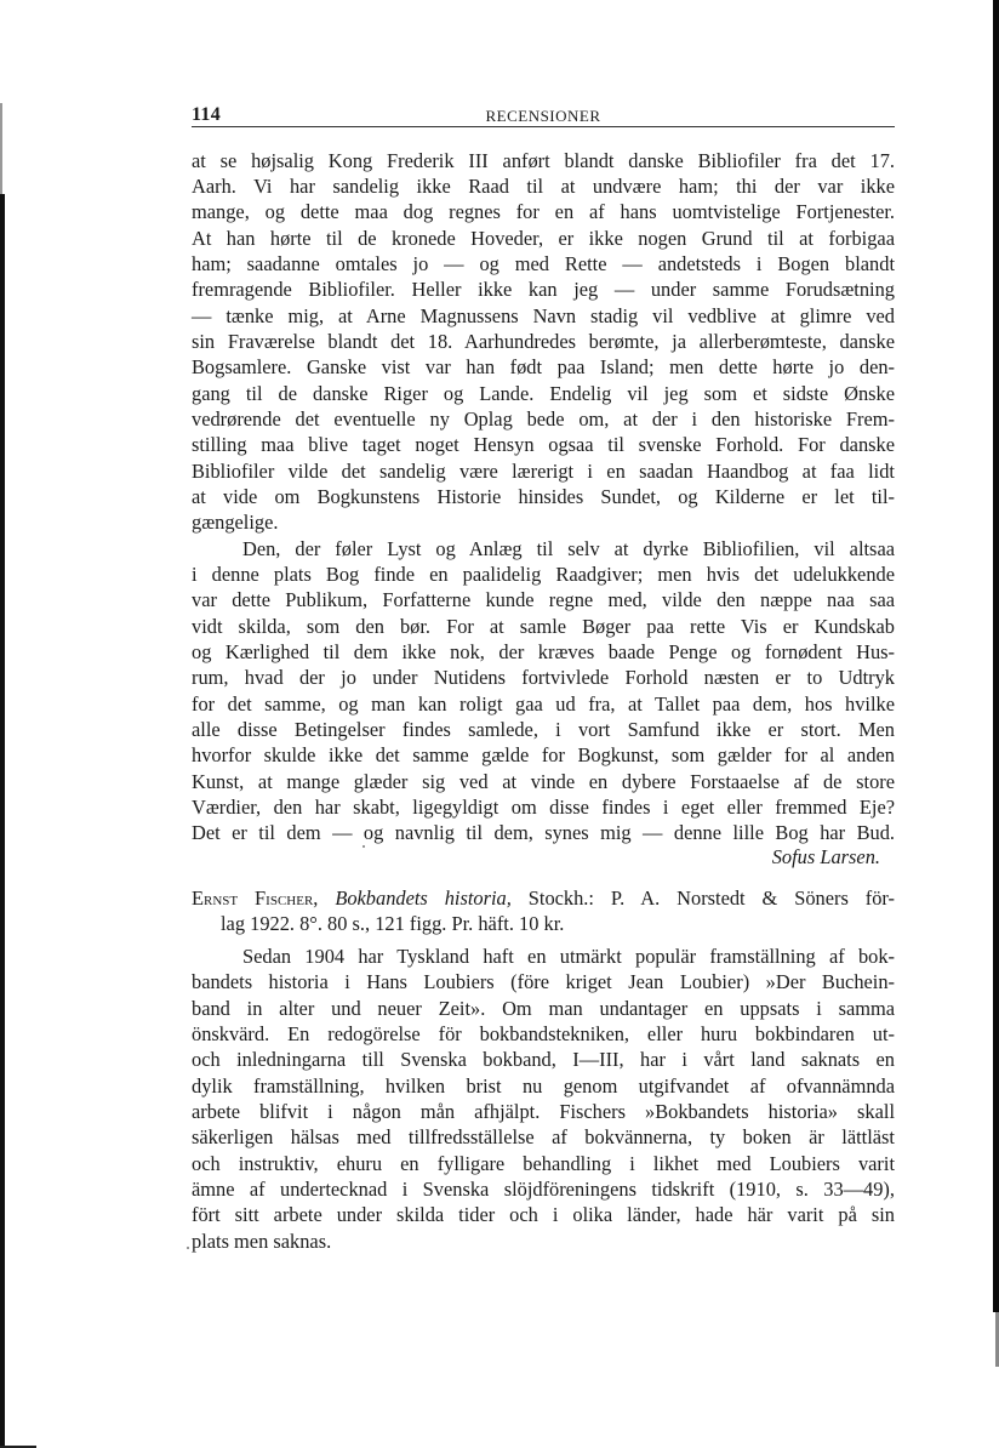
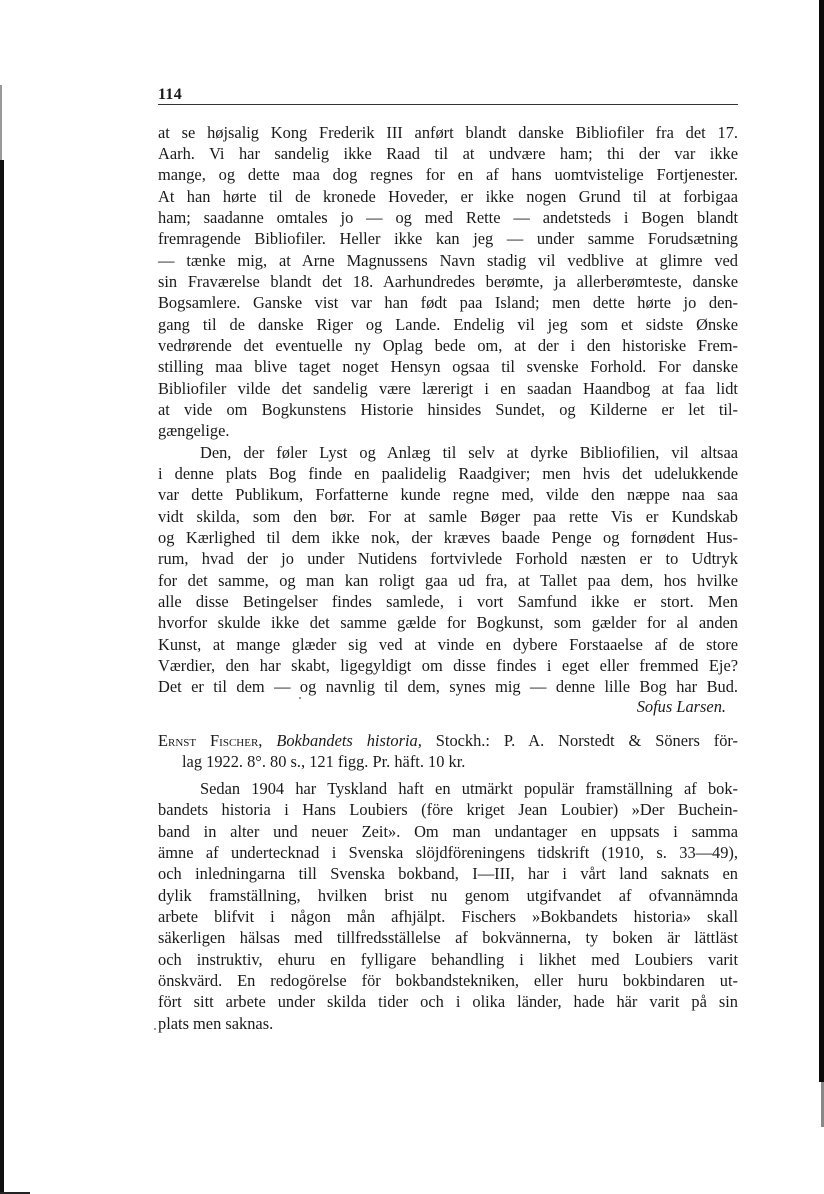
  114
- RECENSIONER
  at se højsalig Kong Frederik III anført blandt danske Bibliofiler fra det 17.
  Aarh. Vi har sandelig ikke Raad til at undvære ham; thi der var ikke
  mange, og dette maa dog regnes for en af hans uomtvistelige Fortjenester.
  At han hørte til de kronede Hoveder, er ikke nogen Grund til at forbigaa
  ham; saadanne omtales jo — og med Rette — andetsteds i Bogen blandt
  fremragende Bibliofiler. Heller ikke kan jeg — under samme Forudsætning
  — tænke mig, at Arne Magnussens Navn stadig vil vedblive at glimre ved
  sin Fraværelse blandt det 18. Aarhundredes berømte, ja allerberømteste, danske
  Bogsamlere. Ganske vist var han født paa Island; men dette hørte jo den-
  gang til de danske Riger og Lande. Endelig vil jeg som et sidste Ønske
  vedrørende det eventuelle ny Oplag bede om, at der i den historiske Frem-
  stilling maa blive taget noget Hensyn ogsaa til svenske Forhold. For danske
  Bibliofiler vilde det sandelig være lærerigt i en saadan Haandbog at faa lidt
  at vide om Bogkunstens Historie hinsides Sundet, og Kilderne er let til-
  gængelige.
  Den, der føler Lyst og Anlæg til selv at dyrke Bibliofilien, vil altsaa
  i denne plats Bog finde en paalidelig Raadgiver; men hvis det udelukkende
  var dette Publikum, Forfatterne kunde regne med, vilde den næppe naa saa
  vidt skilda, som den bør. For at samle Bøger paa rette Vis er Kundskab
  og Kærlighed til dem ikke nok, der kræves baade Penge og fornødent Hus-
  rum, hvad der jo under Nutidens fortvivlede Forhold næsten er to Udtryk
  for det samme, og man kan roligt gaa ud fra, at Tallet paa dem, hos hvilke
  alle disse Betingelser findes samlede, i vort Samfund ikke er stort. Men
  hvorfor skulde ikke det samme gælde for Bogkunst, som gælder for al anden
  Kunst, at mange glæder sig ved at vinde en dybere Forstaaelse af de store
  Værdier, den har skabt, ligegyldigt om disse findes i eget eller fremmed Eje?
  Det er til dem — og navnlig til dem, synes mig — denne lille Bog har Bud.
  Sofus Larsen.
  Ernst Fischer, Bokbandets historia, Stockh.: P. A. Norstedt & Söners för-
  lag 1922. 8°. 80 s., 121 figg. Pr. häft. 10 kr.
  Sedan 1904 har Tyskland haft en utmärkt populär framställning af bok-
  bandets historia i Hans Loubiers (före kriget Jean Loubier) »Der Buchein-
  band in alter und neuer Zeit». Om man undantager en uppsats i samma
- önskvärd. En redogörelse för bokbandstekniken, eller huru bokbindaren ut-
+ ämne af undertecknad i Svenska slöjdföreningens tidskrift (1910, s. 33—49),
  och inledningarna till Svenska bokband, I—III, har i vårt land saknats en
  dylik framställning, hvilken brist nu genom utgifvandet af ofvannämnda
  arbete blifvit i någon mån afhjälpt. Fischers »Bokbandets historia» skall
  säkerligen hälsas med tillfredsställelse af bokvännerna, ty boken är lättläst
  och instruktiv, ehuru en fylligare behandling i likhet med Loubiers varit
- ämne af undertecknad i Svenska slöjdföreningens tidskrift (1910, s. 33—49),
+ önskvärd. En redogörelse för bokbandstekniken, eller huru bokbindaren ut-
  fört sitt arbete under skilda tider och i olika länder, hade här varit på sin
  plats men saknas.
